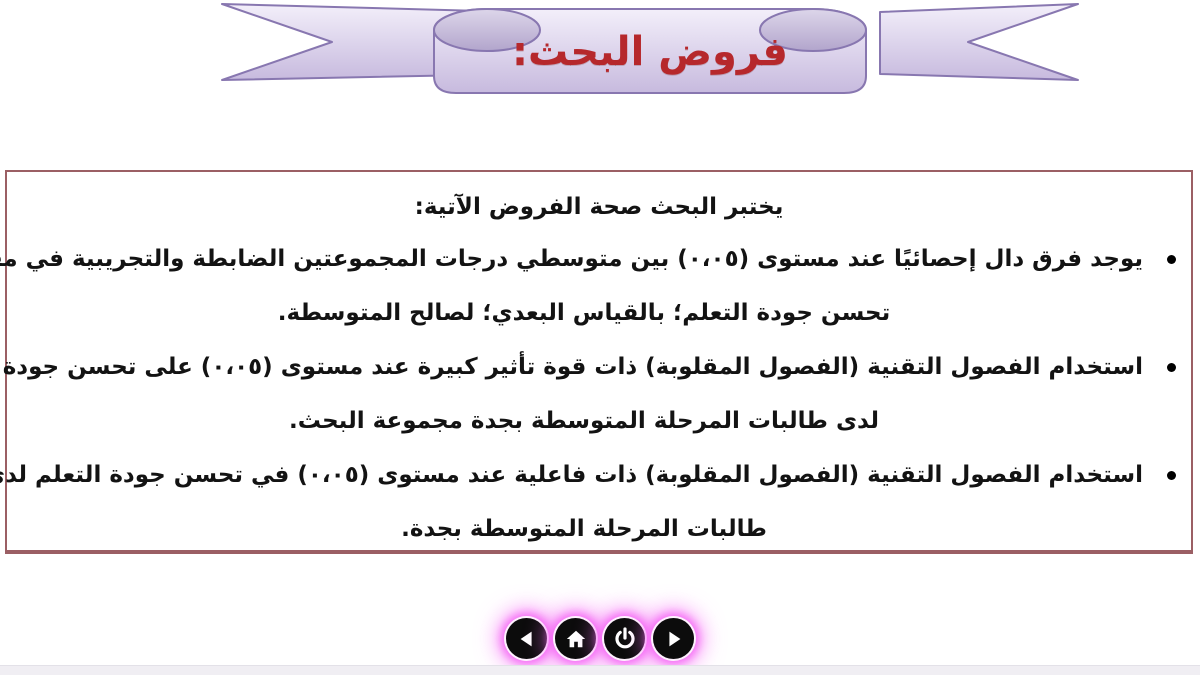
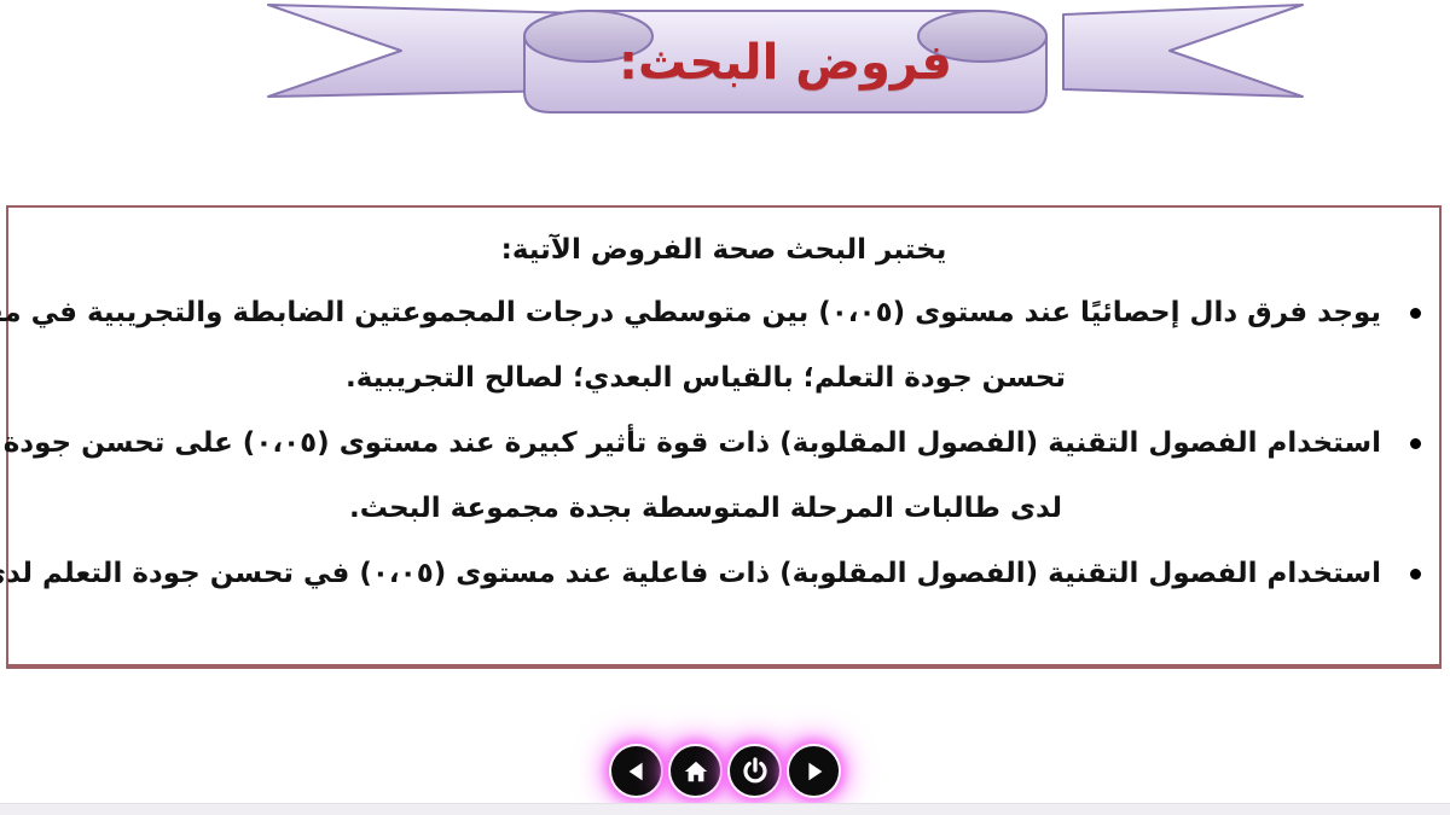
  فروض البحث:
  يختبر البحث صحة الفروض الآتية:
  يوجد فرق دال إحصائيًا عند مستوى (٠،٠٥) بين متوسطي درجات المجموعتين الضابطة والتجريبية في م
- تحسن جودة التعلم؛ بالقياس البعدي؛ لصالح المتوسطة.
+ تحسن جودة التعلم؛ بالقياس البعدي؛ لصالح التجريبية.
  استخدام الفصول التقنية (الفصول المقلوبة) ذات قوة تأثير كبيرة عند مستوى (٠،٠٥) على تحسن جودة
  لدى طالبات المرحلة المتوسطة بجدة مجموعة البحث.
  استخدام الفصول التقنية (الفصول المقلوبة) ذات فاعلية عند مستوى (٠،٠٥) في تحسن جودة التعلم لد
- طالبات المرحلة المتوسطة بجدة.
